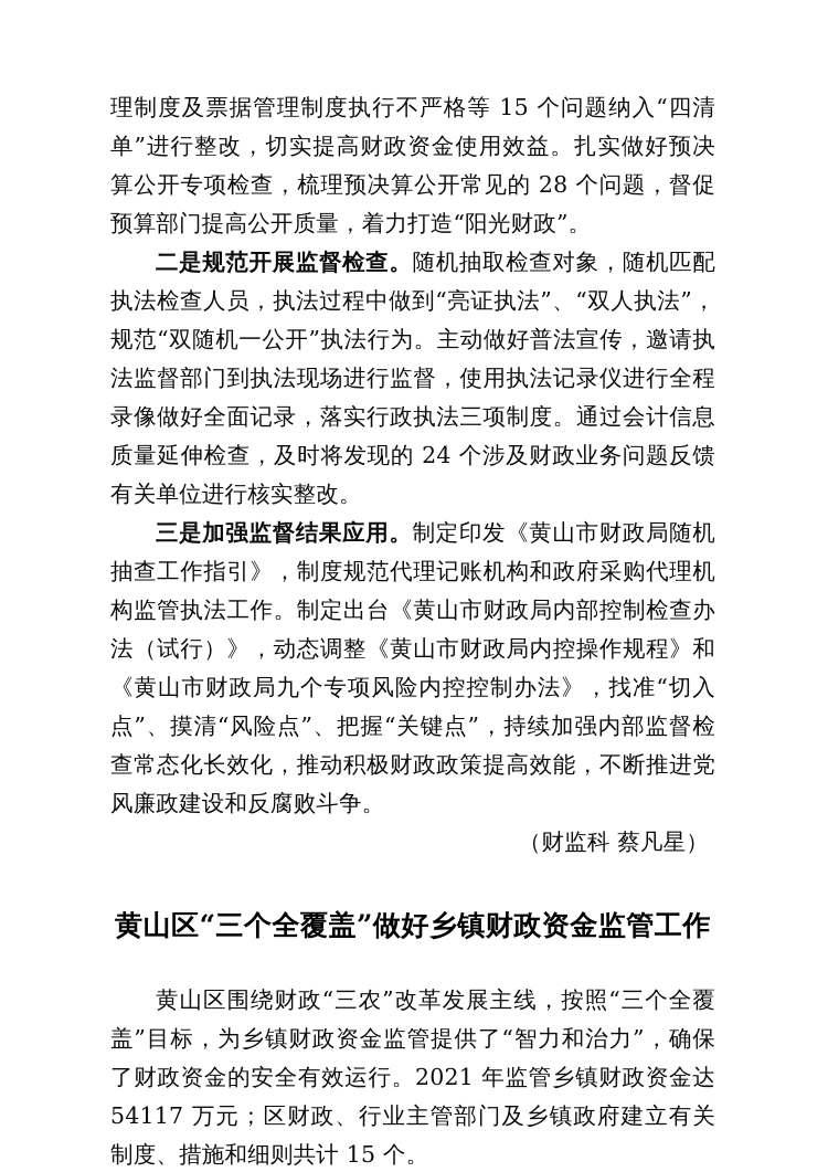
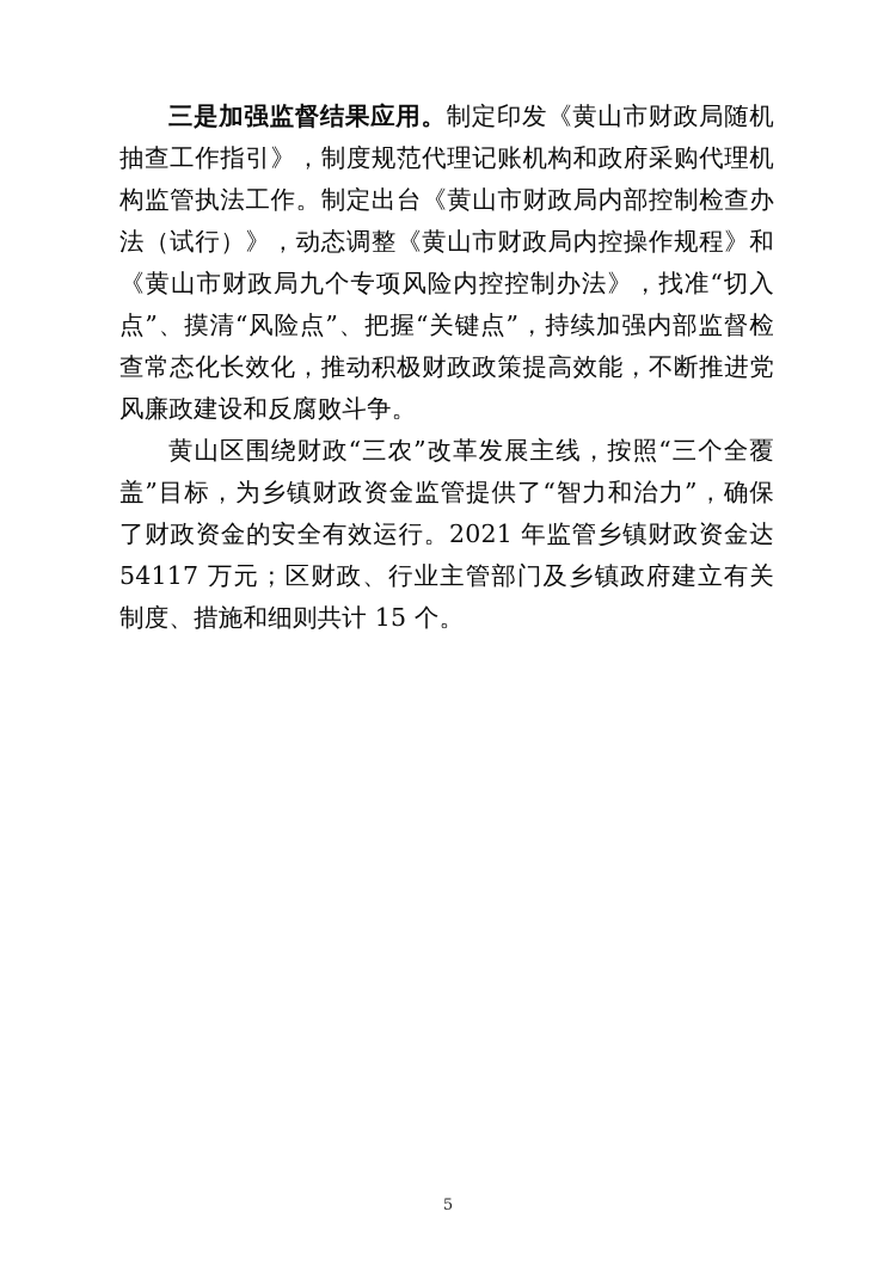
- 理制度及票据管理制度执行不严格等 15 个问题纳入“四清单”进行整改，切实提高财政资金使用效益。扎实做好预决算公开专项检查，梳理预决算公开常见的 28 个问题，督促预算部门提高公开质量，着力打造“阳光财政”。
- 二是规范开展监督检查。随机抽取检查对象，随机匹配执法检查人员，执法过程中做到“亮证执法”、“双人执法”，规范“双随机一公开”执法行为。主动做好普法宣传，邀请执法监督部门到执法现场进行监督，使用执法记录仪进行全程录像做好全面记录，落实行政执法三项制度。通过会计信息质量延伸检查，及时将发现的 24 个涉及财政业务问题反馈有关单位进行核实整改。
  三是加强监督结果应用。制定印发《黄山市财政局随机抽查工作指引》，制度规范代理记账机构和政府采购代理机构监管执法工作。制定出台《黄山市财政局内部控制检查办法（试行）》，动态调整《黄山市财政局内控操作规程》和《黄山市财政局九个专项风险内控控制办法》，找准“切入点”、摸清“风险点”、把握“关键点”，持续加强内部监督检查常态化长效化，推动积极财政政策提高效能，不断推进党风廉政建设和反腐败斗争。
- （财监科 蔡凡星）
- 黄山区“三个全覆盖”做好乡镇财政资金监管工作
  黄山区围绕财政“三农”改革发展主线，按照“三个全覆盖”目标，为乡镇财政资金监管提供了“智力和治力”，确保了财政资金的安全有效运行。2021 年监管乡镇财政资金达 54117 万元；区财政、行业主管部门及乡镇政府建立有关制度、措施和细则共计 15 个。
+ 5
